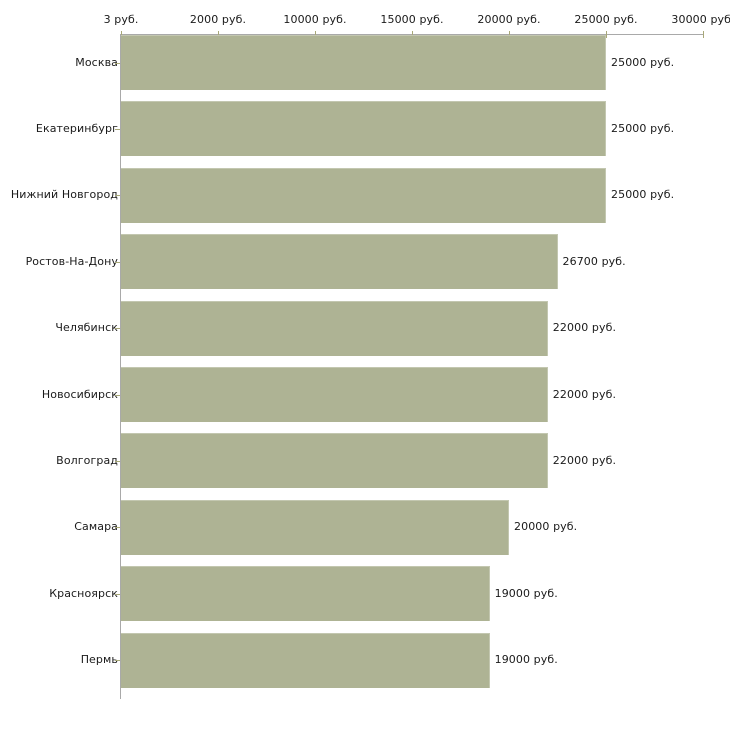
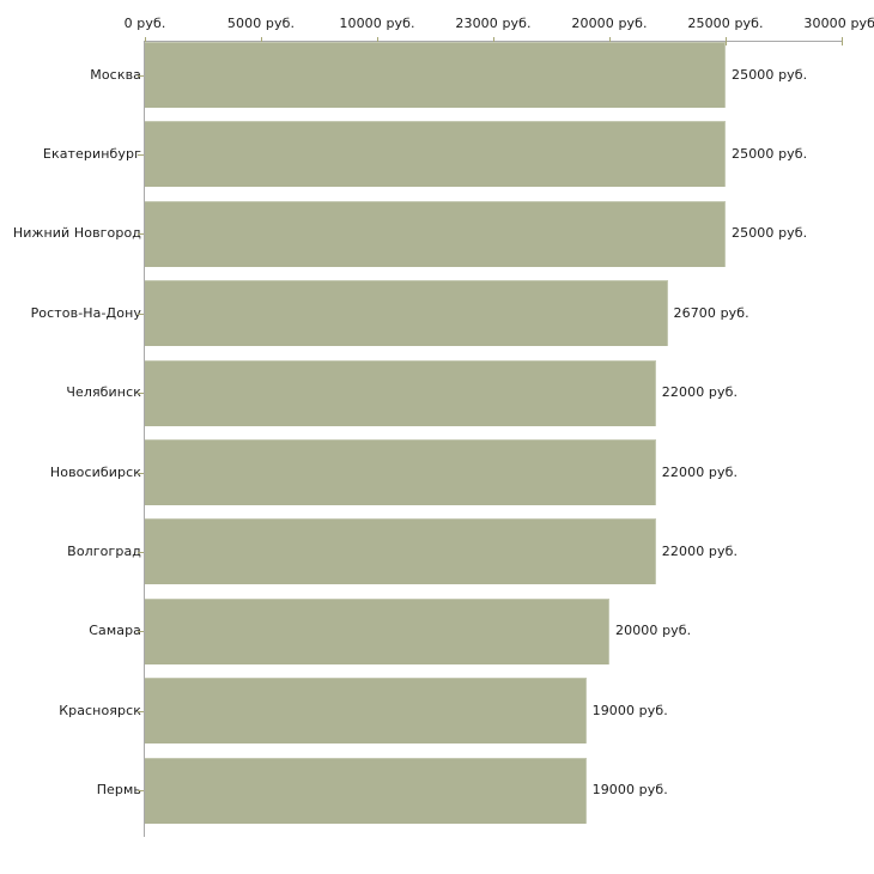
- 3 руб.
+ 0 руб.
- 2000 руб.
+ 5000 руб.
  10000 руб.
- 15000 руб.
+ 23000 руб.
  20000 руб.
  25000 руб.
  30000 руб
  25000 руб.
  Москв
  25000 руб.
  Екатеринбур
  25000 руб.
  Нижний Новгоро
  26700 руб.
  Ростов-На-Дон
  22000 руб.
  Челябинс
  22000 руб.
  Новосибирс
  22000 руб.
  Волгогра
  20000 руб.
  Самар
  19000 руб.
  Красноярс
  19000 руб.
  Перм
